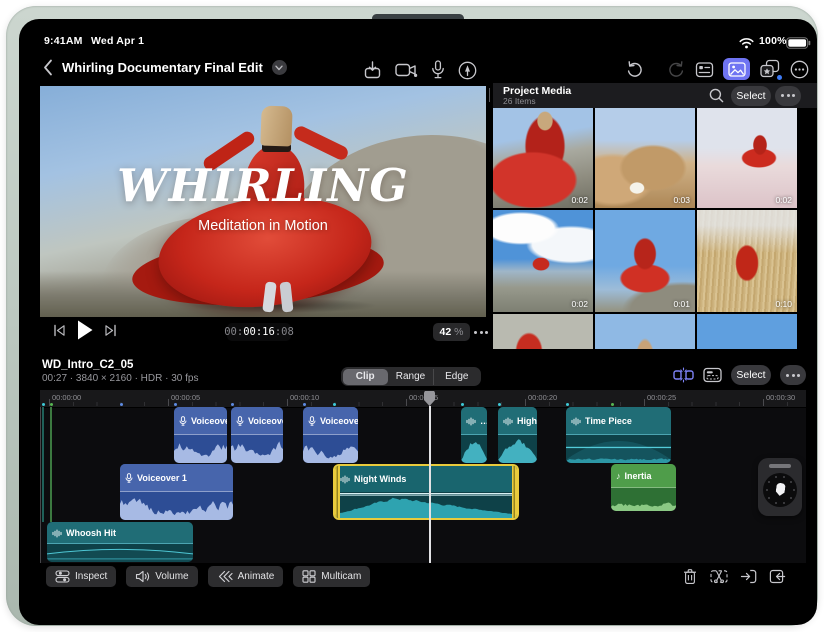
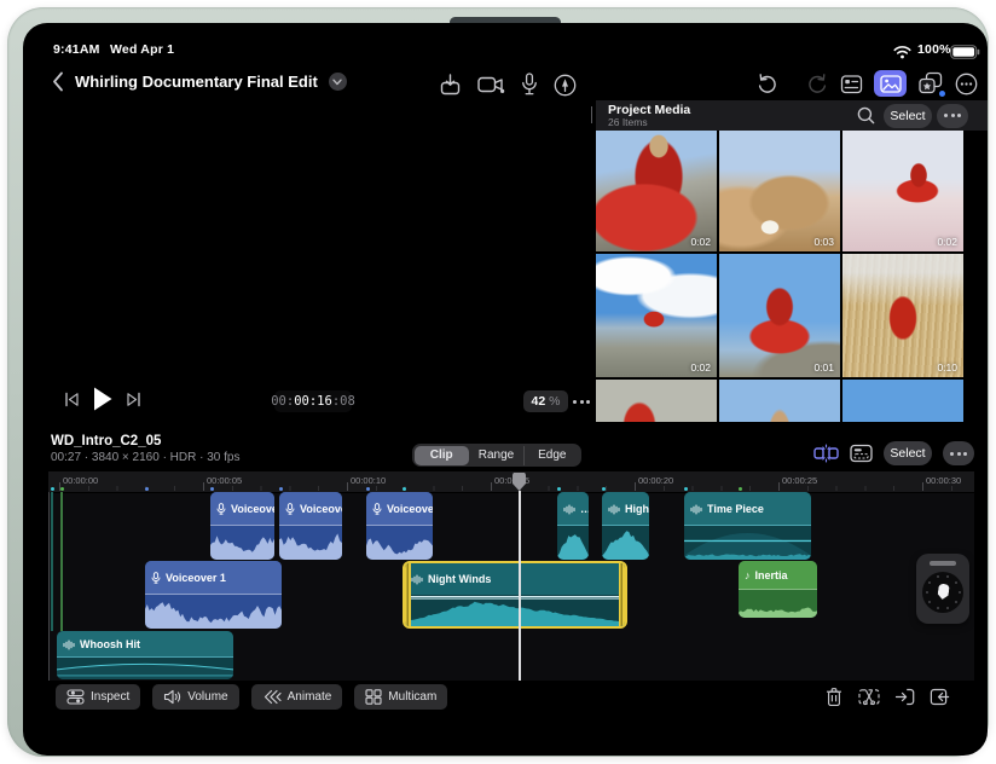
  9:41AM
  Wed Apr 1
  100%
  Whirling Documentary Final Edit
- WHIRLING
- Meditation in Motion
  00:
  00:16
  :08
  42
  %
  Project Media
  26 Items
  Select
  0:02
  0:03
  0:02
  0:02
  0:01
  0:10
  WD_Intro_C2_05
  00:27 · 3840 × 2160 · HDR · 30 fps
  Clip
  Range
  Edge
  Select
  00:00:00
  00:00:05
  00:00:10
  00:00:20
  00:00:25
  00:00:30
  Whoosh Hit
  Voiceover 1
  Voiceov
  Voiceov
  Voiceove
  …
  High
  Time Piece
  Night Winds
  ♪
  Inertia
  Inspect
  Volume
  Animate
  Multicam
